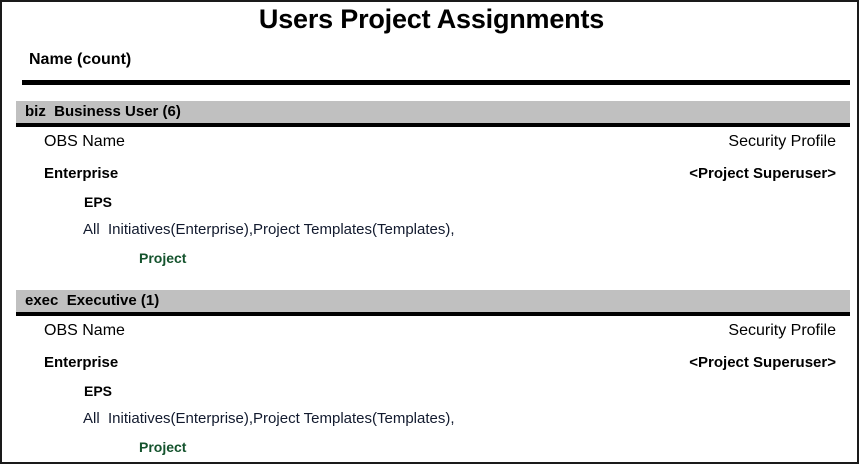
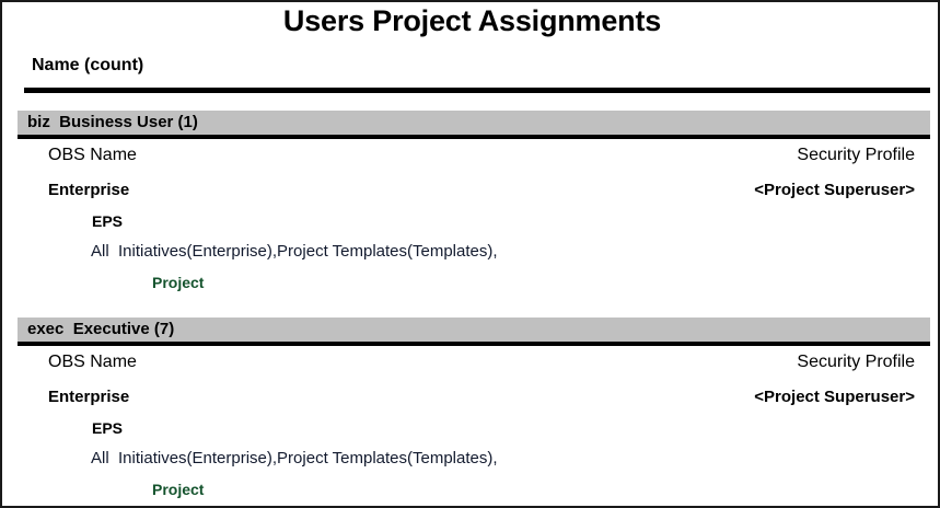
  Users Project Assignments
  Name (count)
- biz Business User (6)
+ biz Business User (1)
  OBS Name
  Security Profile
  Enterprise
  <Project Superuser>
  EPS
  All Initiatives(Enterprise),Project Templates(Templates),
  Project
- exec Executive (1)
+ exec Executive (7)
  OBS Name
  Security Profile
  Enterprise
  <Project Superuser>
  EPS
  All Initiatives(Enterprise),Project Templates(Templates),
  Project
